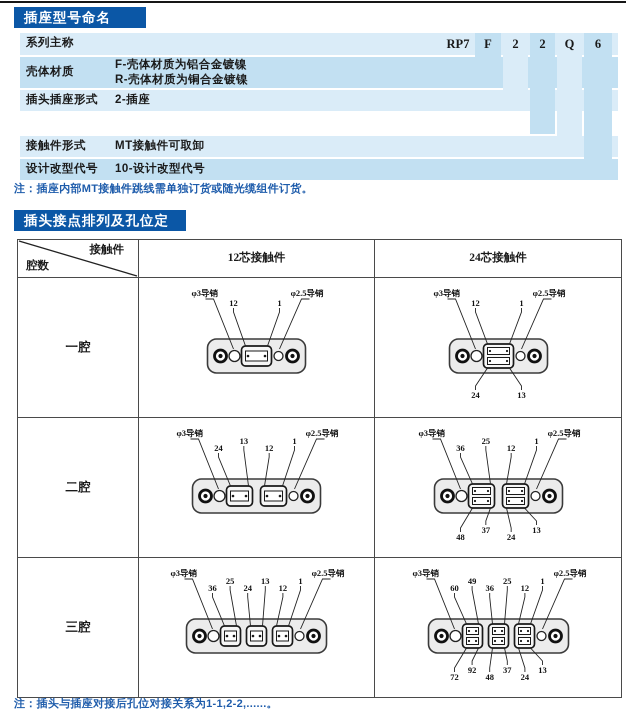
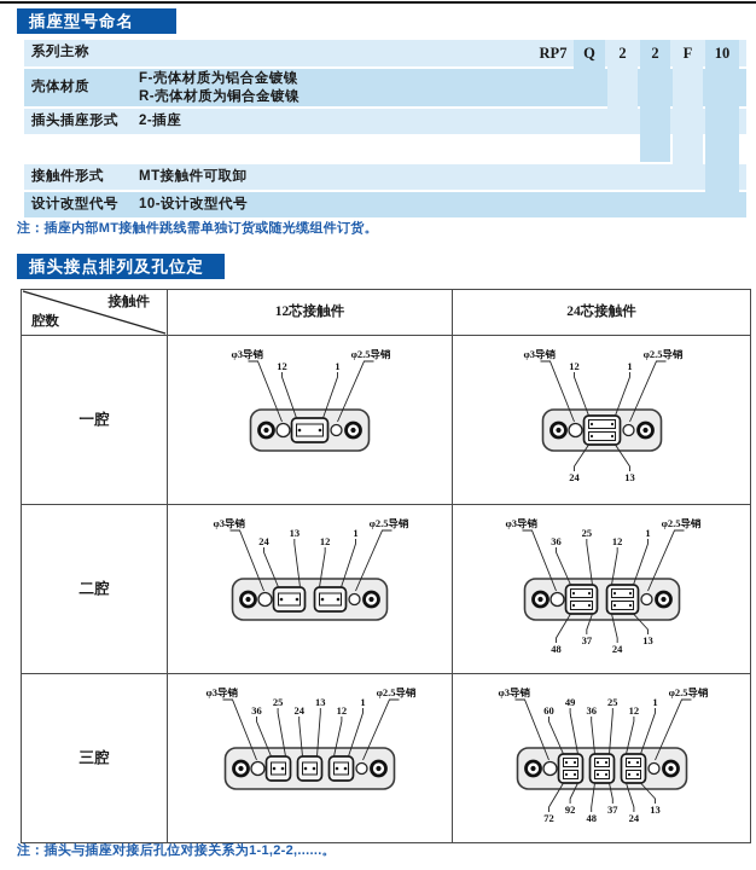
  插座型号命名
  系列主称
  壳体材质
  F-壳体材质为铝合金镀镍
  R-壳体材质为铜合金镀镍
  插头插座形式
  2-插座
  接触件形式
  MT接触件可取卸
  设计改型代号
  10-设计改型代号
  RP7
- F
+ Q
  2
  2
- Q
+ F
- 6
+ 10
  注：插座内部MT接触件跳线需单独订货或随光缆组件订货。
  插头接点排列及孔位定
  接触件 腔数	12芯接触件	24芯接触件
  一腔	12 1 φ3导销 φ2.5导销	12 1 24 13 φ3导销 φ2.5导销
  二腔	24 13 12 1 φ3导销 φ2.5导销	36 25 12 1 48 37 24 13 φ3导销 φ2.5导销
  三腔	36 25 24 13 12 1 φ3导销 φ2.5导销	60 49 36 25 12 1 72 92 48 37 24 13 φ3导销 φ2.5导销
  注：插头与插座对接后孔位对接关系为1-1,2-2,......。
